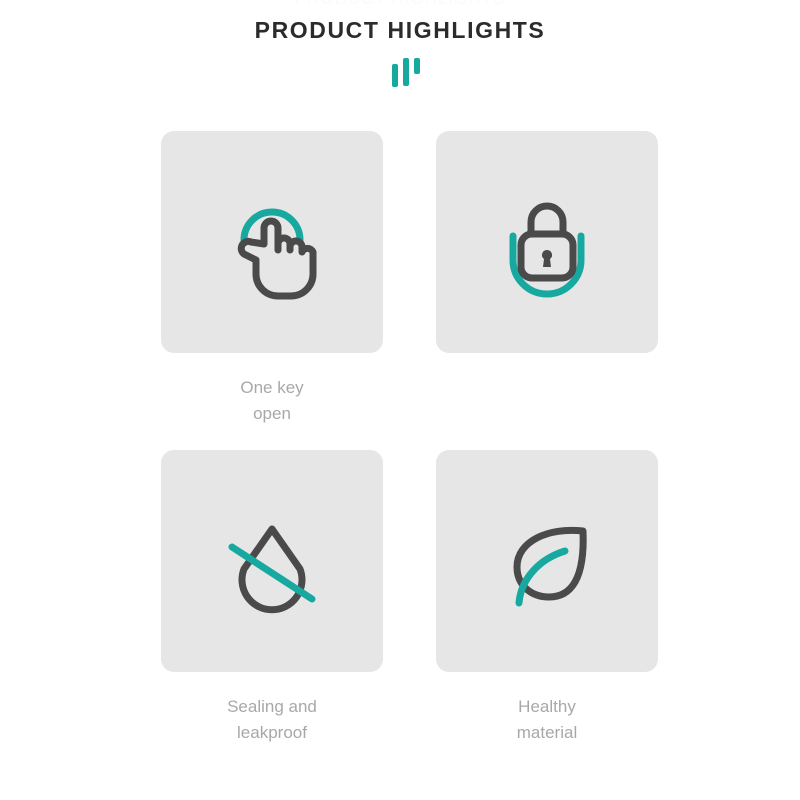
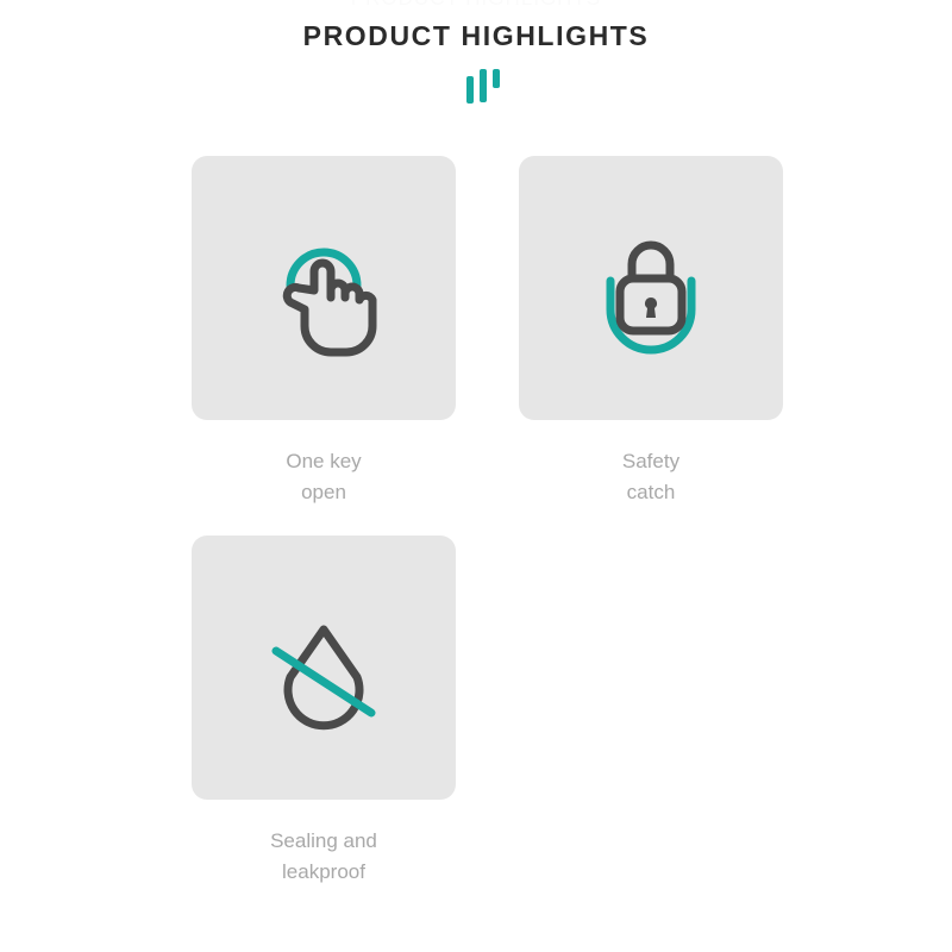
  PRODUCT HIGHLIGHTS
  One key
  open
+ Safety
+ catch
  Sealing and
  leakproof
- Healthy
- material
